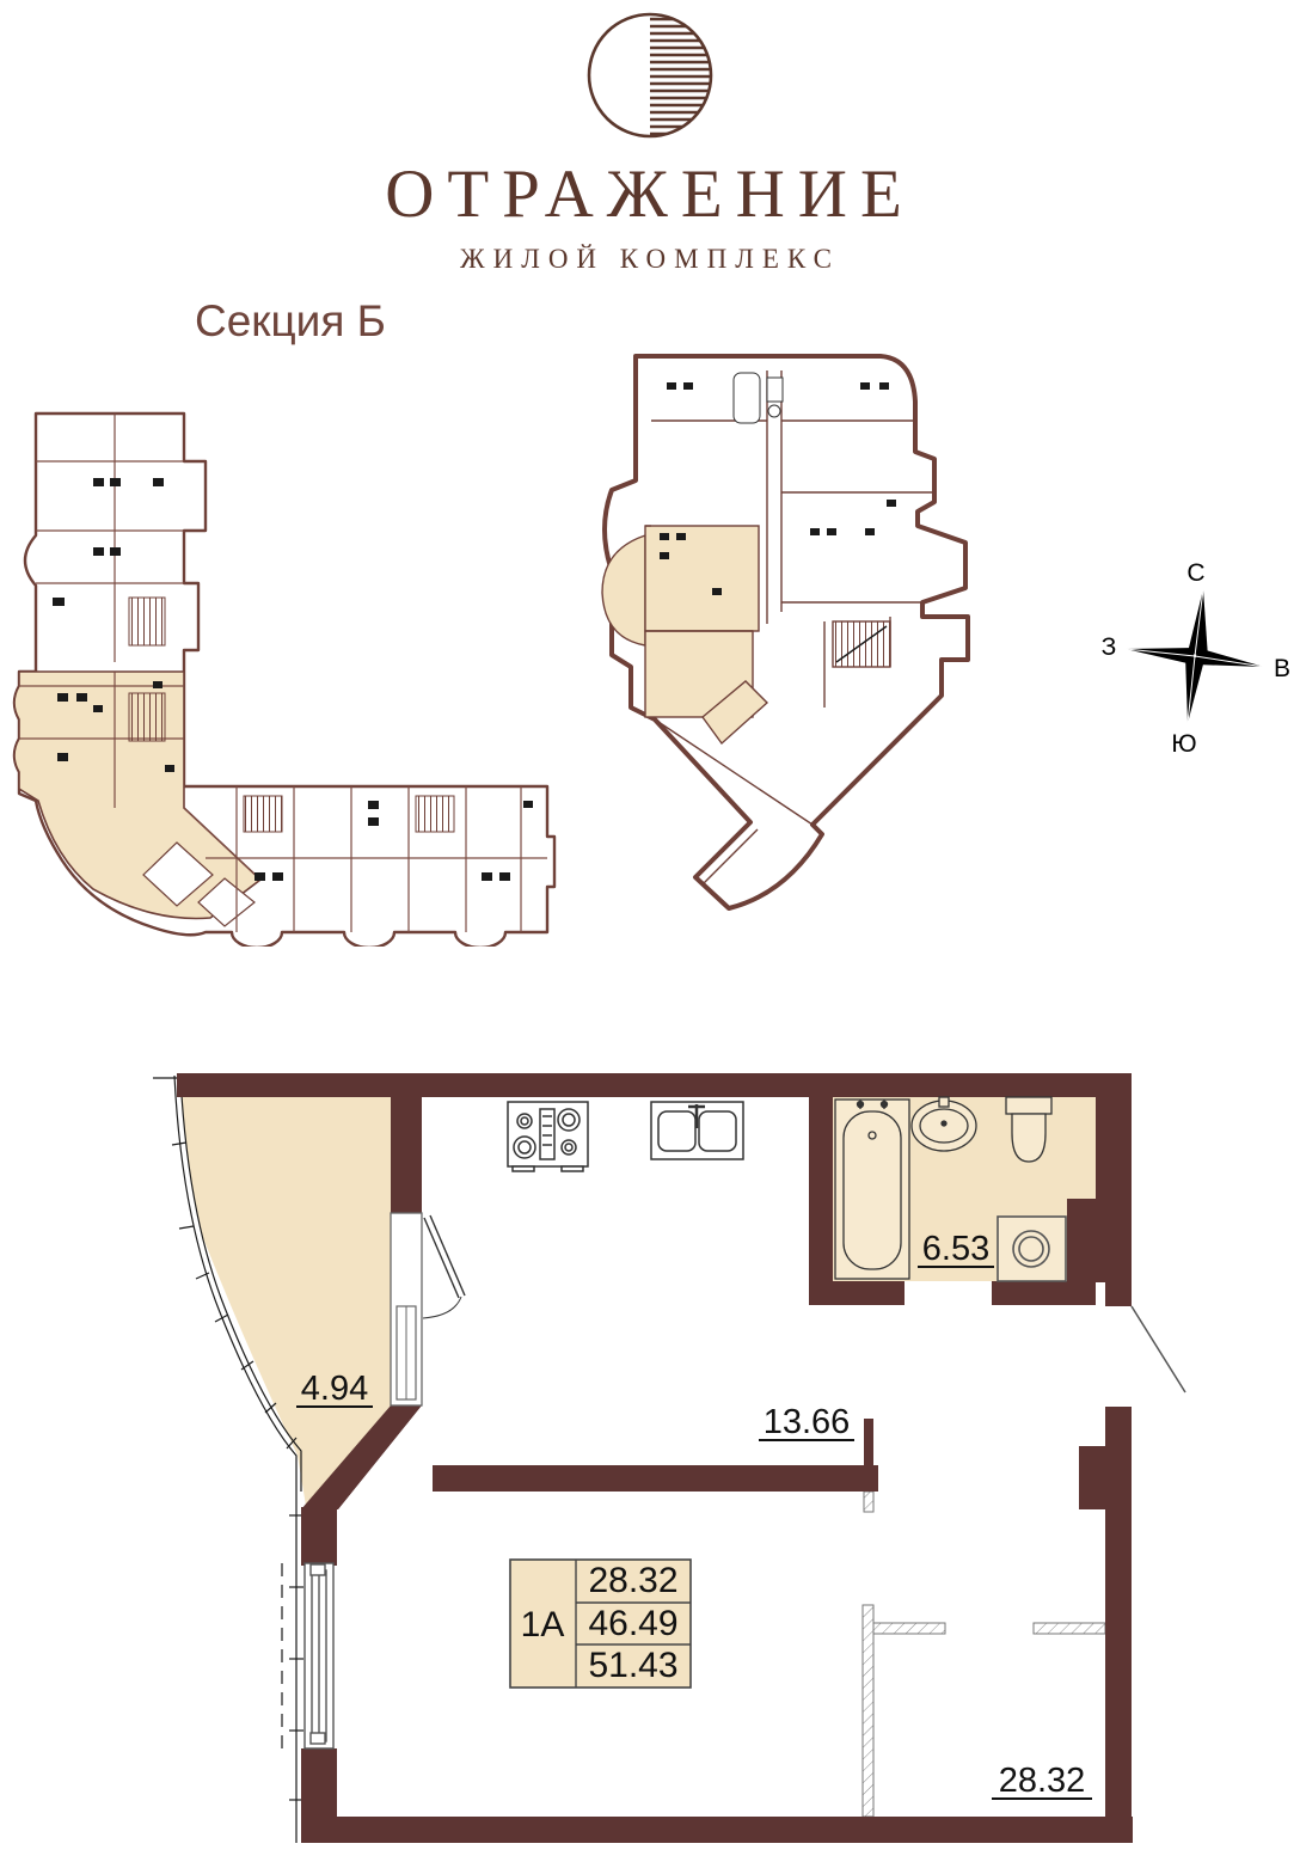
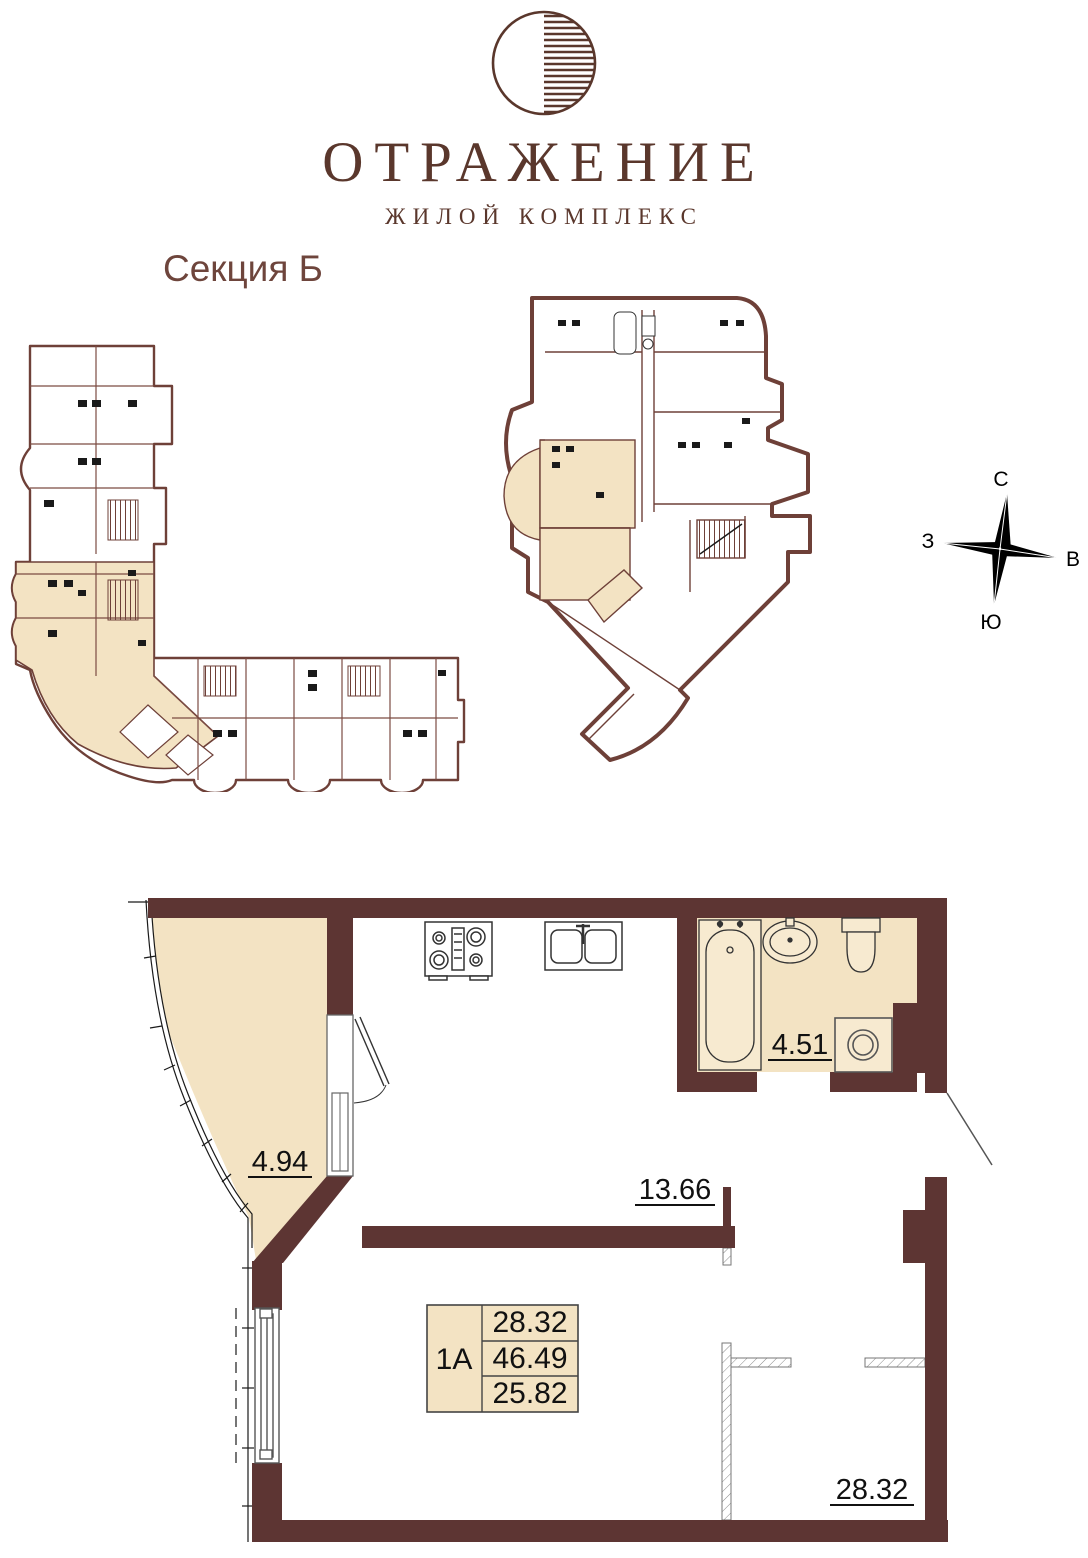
  ОТРАЖЕНИЕ
  ЖИЛОЙ КОМПЛЕКС
  Секция Б
  С
  Ю
  З
  В
  4.94
- 6.53
+ 4.51
  13.66
  28.32
  1А
  28.32
  46.49
- 51.43
+ 25.82
